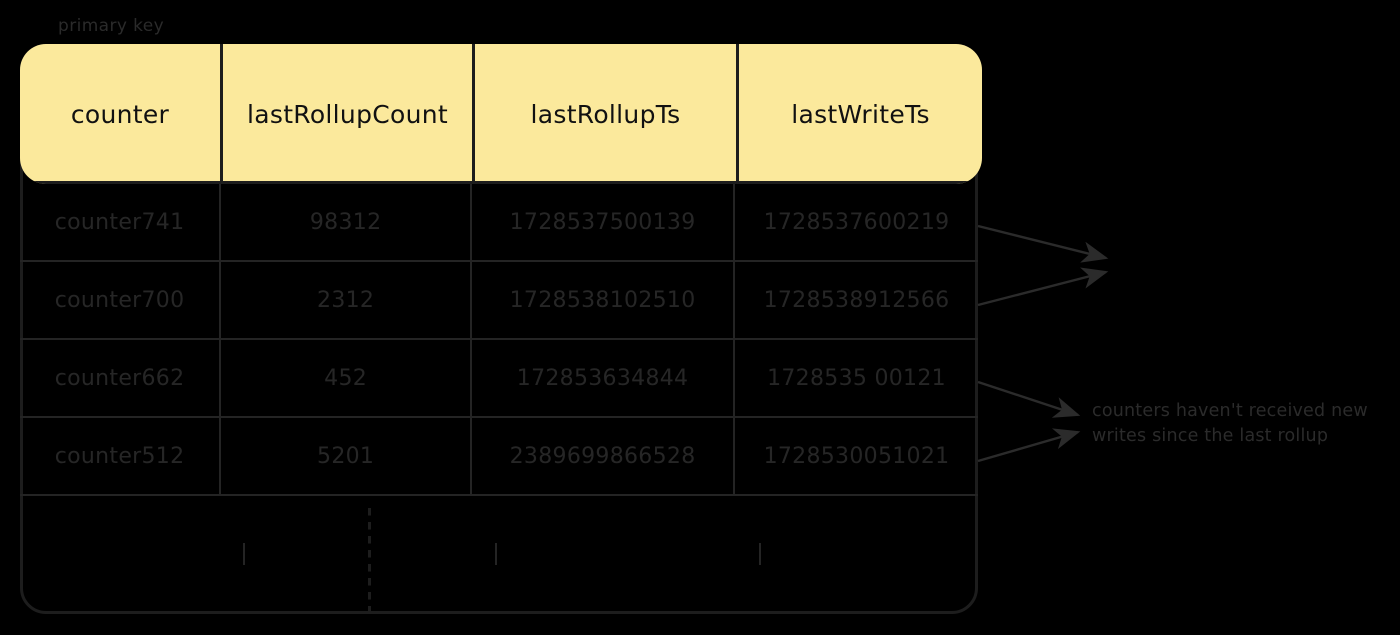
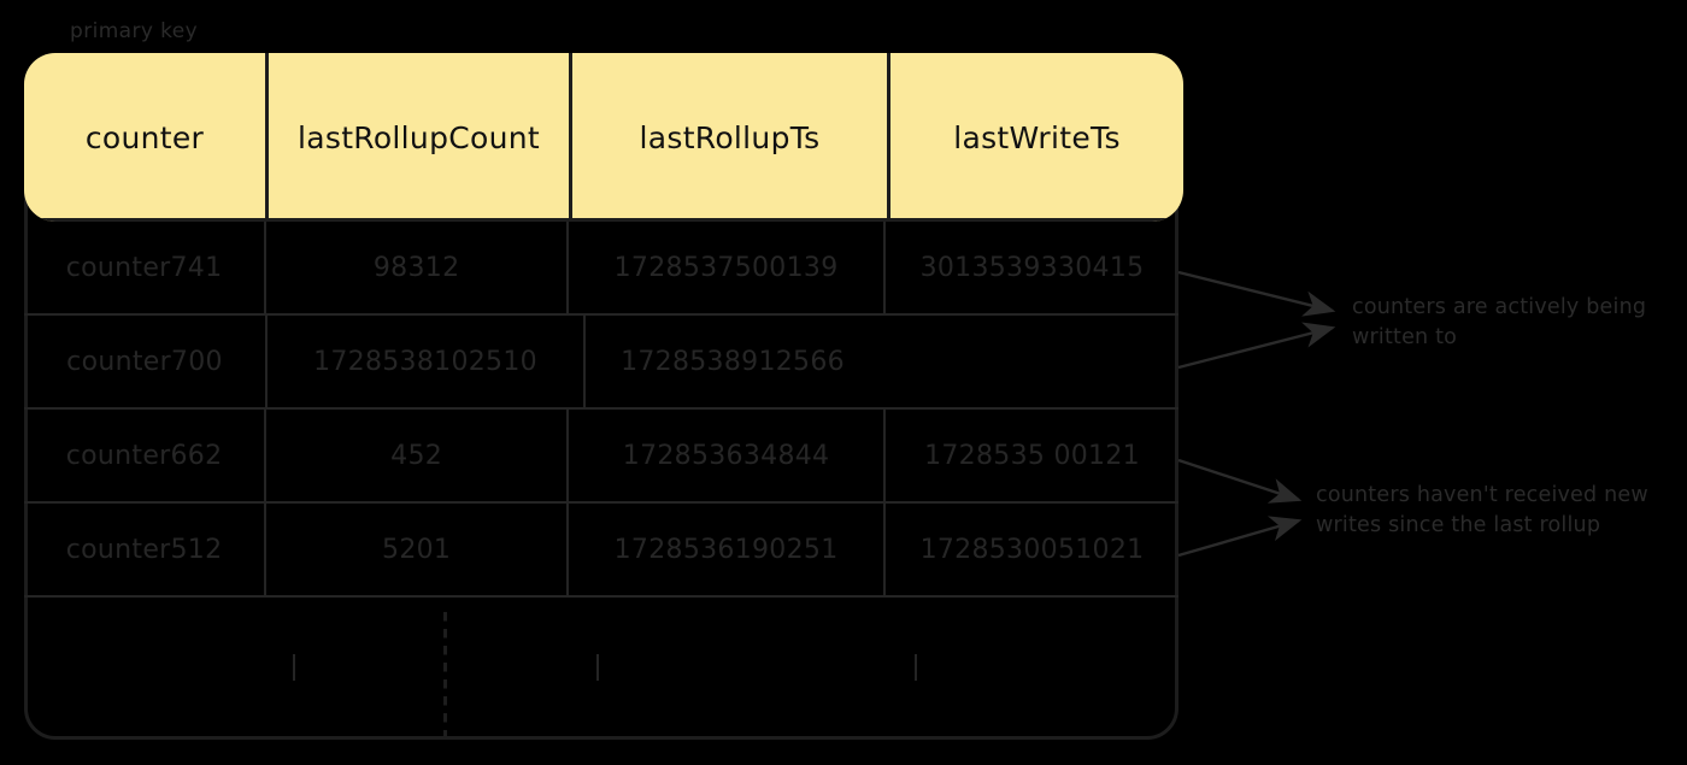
  primary key
  counter
  lastRollupCount
  lastRollupTs
  lastWriteTs
  counter741
  98312
  1728537500139
- 1728537600219
+ 3013539330415
  counter700
- 2312
  1728538102510
  1728538912566
  counter662
  452
  172853634844
  1728535 00121
  counter512
  5201
- 2389699866528
+ 1728536190251
  1728530051021
+ counters are actively being written to
  counters haven't received new writes since the last rollup
